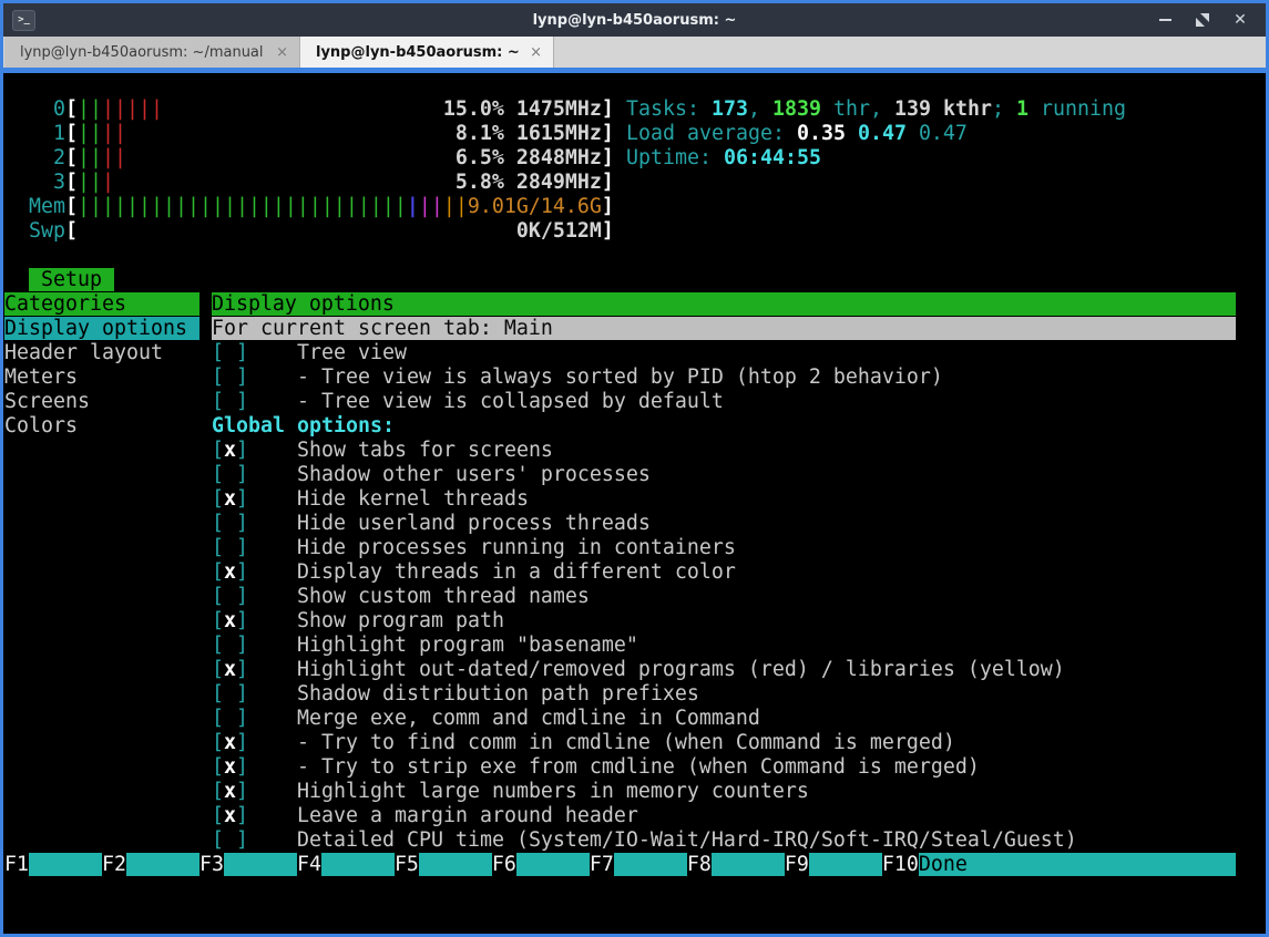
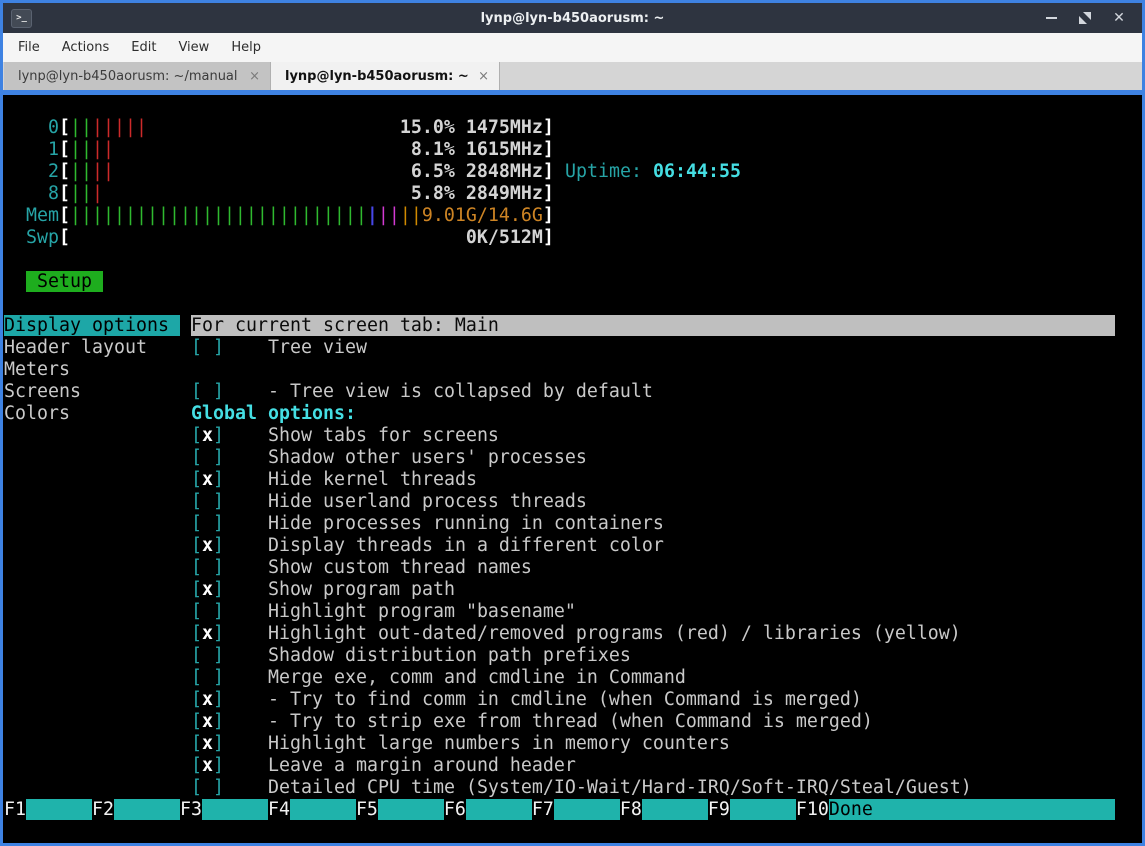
  >_
  lynp@lyn-b450aorusm: ~
  ✕
+ File
+ Actions
+ Edit
+ View
+ Help
  lynp@lyn-b450aorusm: ~/manual
  ×
  lynp@lyn-b450aorusm: ~
  ×
  0[||||||| 15.0% 1475MHz]
  1[|||| 8.1% 1615MHz]
  2[|||| 6.5% 2848MHz]
- 3[||| 5.8% 2849MHz]
+ 8[||| 5.8% 2849MHz]
- Tasks: 173, 1839 thr, 139 kthr; 1 running
- Load average: 0.35 0.47 0.47
  Uptime: 06:44:55
  Mem[||||||||||||||||||||||||||||||||9.01G/14.6G]
  Swp[ 0K/512M]
  Setup
- Categories Display options
  Display options
  Header layout
  Meters
  Screens
  Colors
  For current screen tab: Main
  [ ] Tree view
- [ ] - Tree view is always sorted by PID (htop 2 behavior)
  [ ] - Tree view is collapsed by default
  Global options:
  [x] Show tabs for screens
  [ ] Shadow other users' processes
  [x] Hide kernel threads
  [ ] Hide userland process threads
  [ ] Hide processes running in containers
  [x] Display threads in a different color
  [ ] Show custom thread names
  [x] Show program path
  [ ] Highlight program "basename"
  [x] Highlight out-dated/removed programs (red) / libraries (yellow)
  [ ] Shadow distribution path prefixes
  [ ] Merge exe, comm and cmdline in Command
  [x] - Try to find comm in cmdline (when Command is merged)
- [x] - Try to strip exe from cmdline (when Command is merged)
+ [x] - Try to strip exe from thread (when Command is merged)
  [x] Highlight large numbers in memory counters
  [x] Leave a margin around header
  [ ] Detailed CPU time (System/IO-Wait/Hard-IRQ/Soft-IRQ/Steal/Guest)
  F1 F2 F3 F4 F5 F6 F7 F8 F9 F10Done
